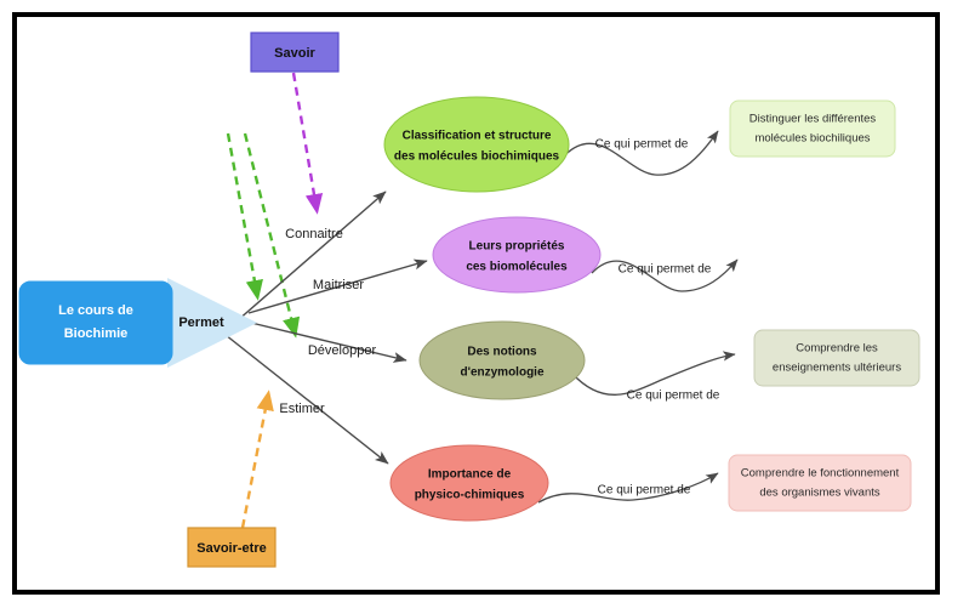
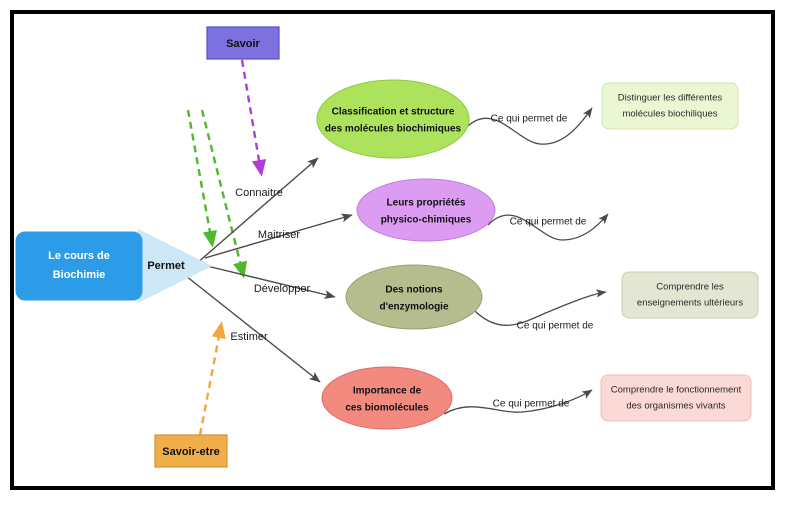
  Le cours de
  Biochimie
  Permet
  Savoir
  Savoir-etre
  Connaitre
  Maitriser
  Développer
  Estimer
  Classification et structure
  des molécules biochimiques
  Leurs propriétés
- ces biomolécules
+ physico-chimiques
  Des notions
  d'enzymologie
  Importance de
- physico-chimiques
+ ces biomolécules
  Ce qui permet de
  Ce qui permet de
  Ce qui permet de
  Ce qui permet de
  Distinguer les différentes
  molécules biochiliques
  Comprendre les
  enseignements ultérieurs
  Comprendre le fonctionnement
  des organismes vivants
